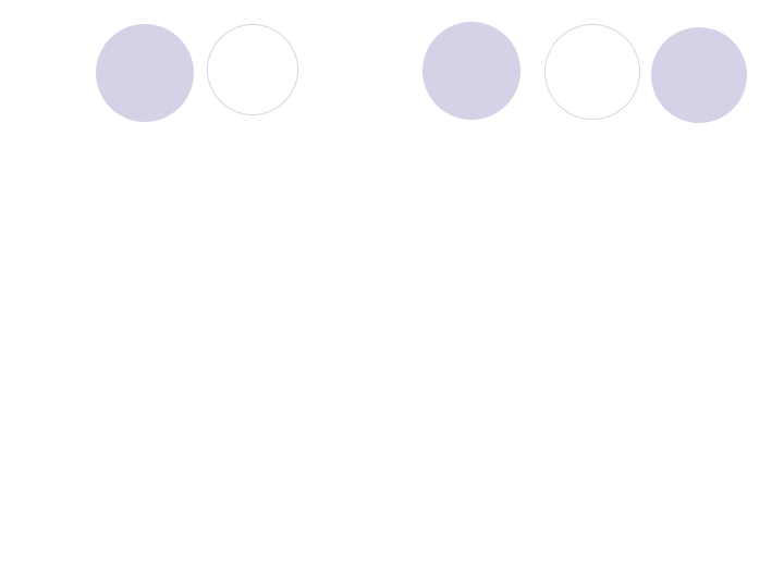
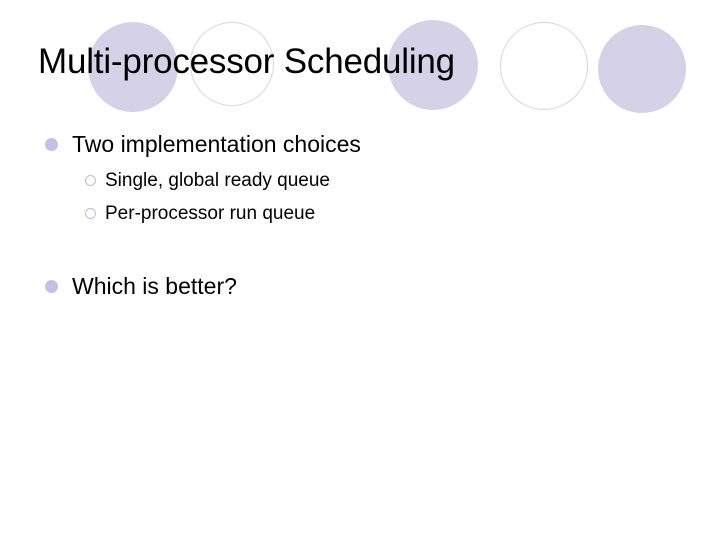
+ Multi-processor Scheduling
+ Two implementation choices
+ Single, global ready queue
+ Per-processor run queue
+ Which is better?
